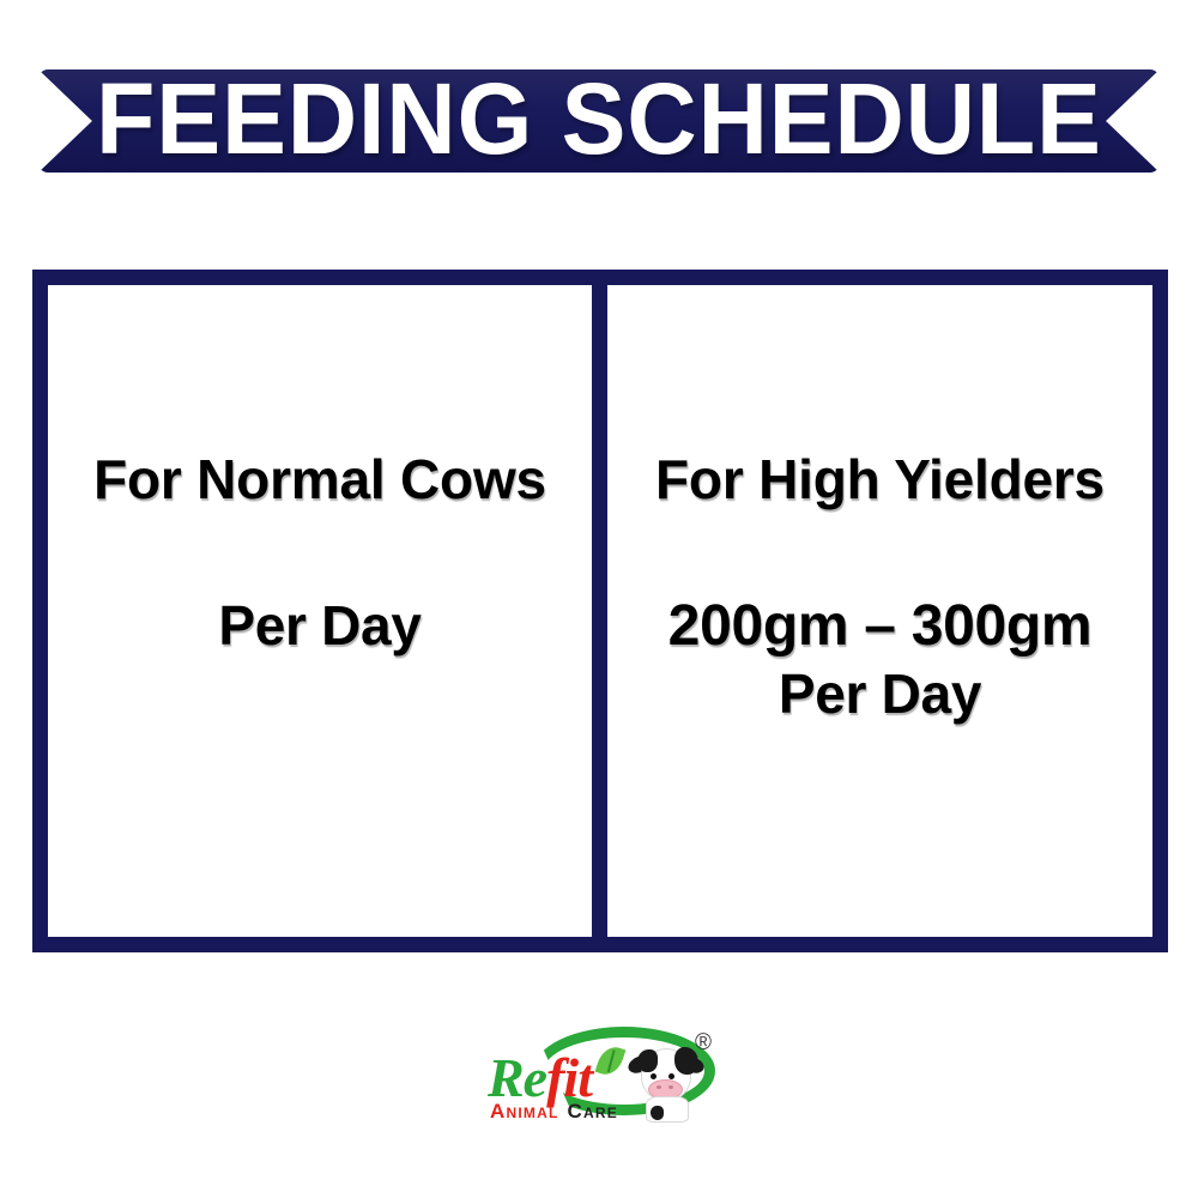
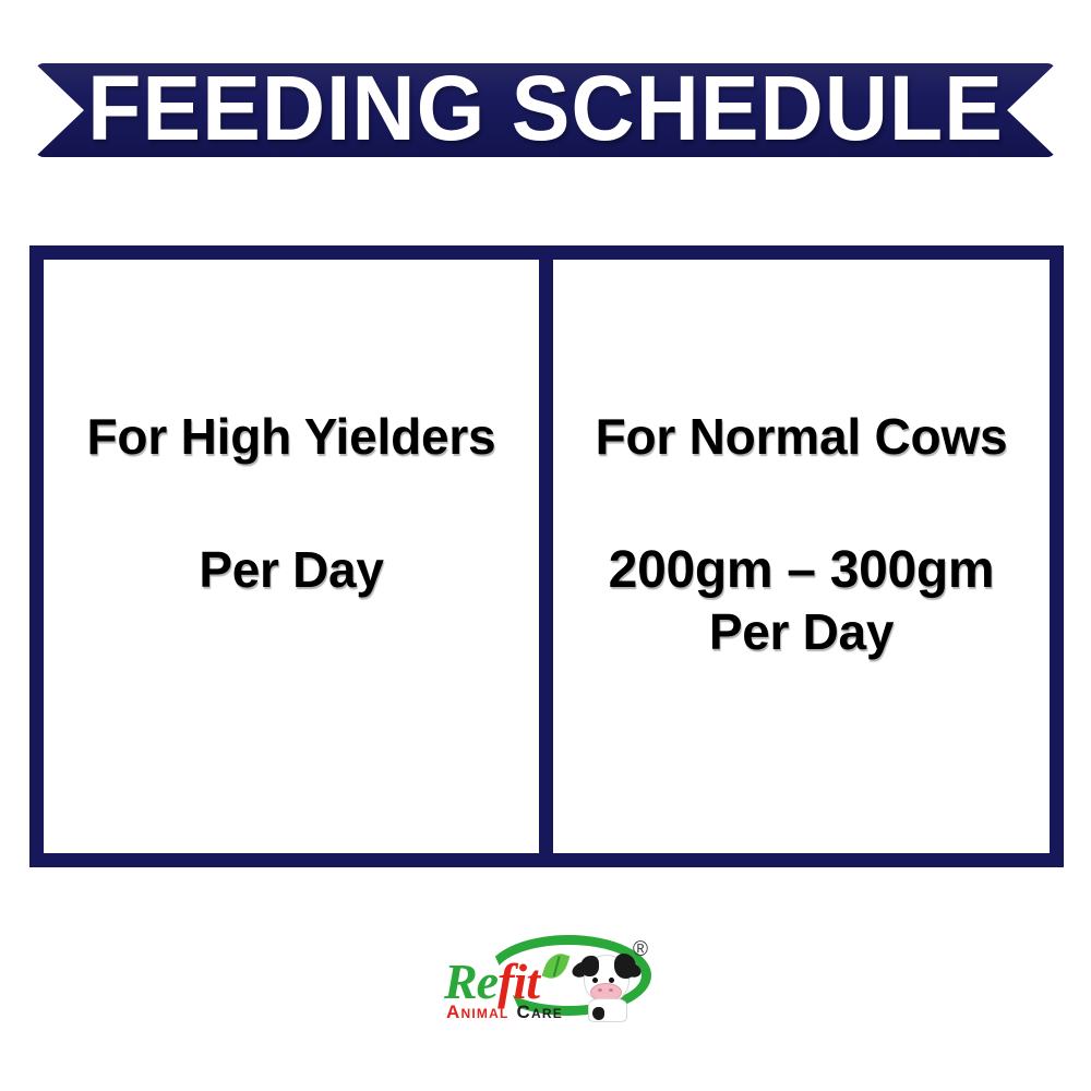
  FEEDING SCHEDULE
- For Normal Cows
+ For High Yielders
  Per Day
- For High Yielders
+ For Normal Cows
  200gm – 300gm
  Per Day
  Refit
  Animal Care
  ®
